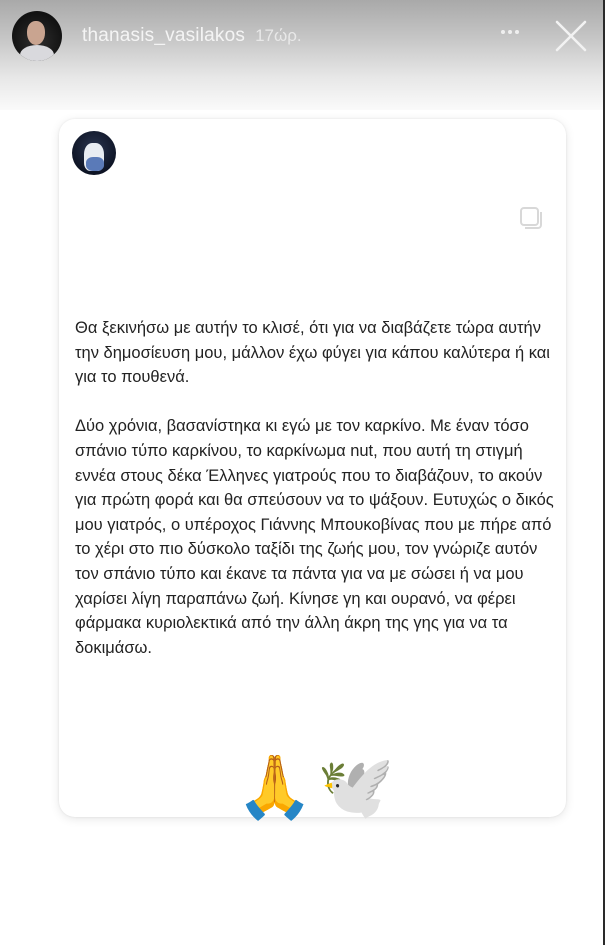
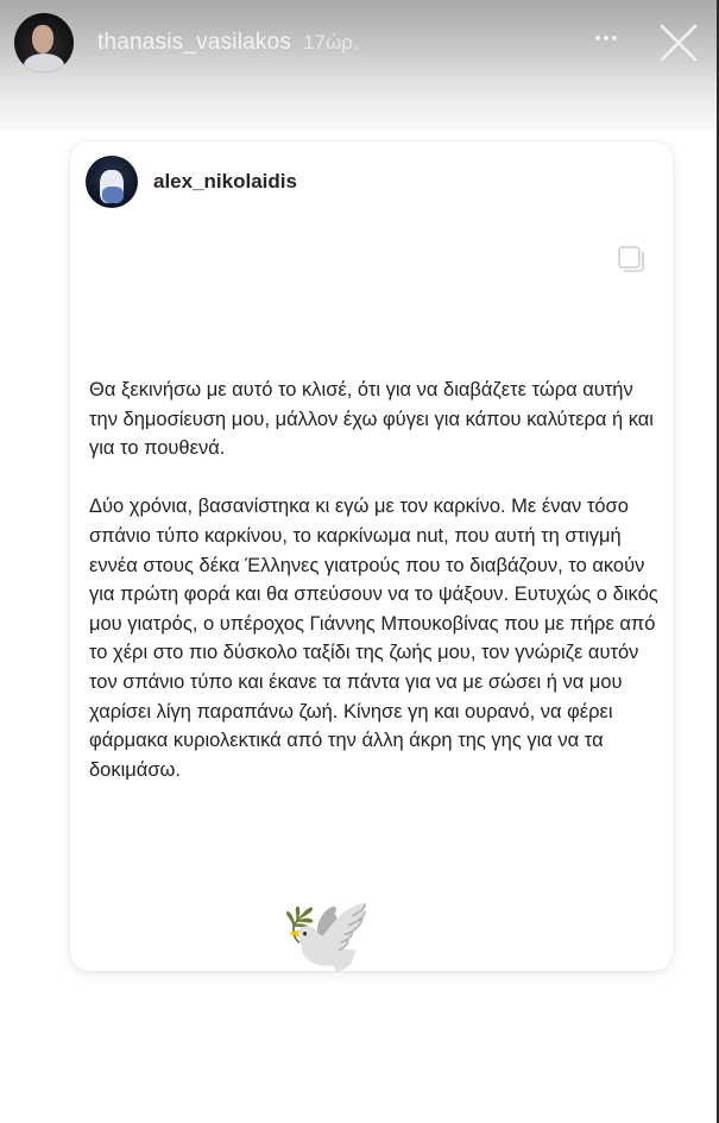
  thanasis_vasilakos
  17ώρ.
+ alex_nikolaidis
- Θα ξεκινήσω με αυτήν το κλισέ, ότι για να διαβάζετε τώρα αυτήν την δημοσίευση μου, μάλλον έχω φύγει για κάπου καλύτερα ή και για το πουθενά.
+ Θα ξεκινήσω με αυτό το κλισέ, ότι για να διαβάζετε τώρα αυτήν την δημοσίευση μου, μάλλον έχω φύγει για κάπου καλύτερα ή και για το πουθενά.
  Δύο χρόνια, βασανίστηκα κι εγώ με τον καρκίνο. Με έναν τόσο σπάνιο τύπο καρκίνου, το καρκίνωμα nut, που αυτή τη στιγμή εννέα στους δέκα Έλληνες γιατρούς που το διαβάζουν, το ακούν για πρώτη φορά και θα σπεύσουν να το ψάξουν. Ευτυχώς ο δικός μου γιατρός, ο υπέροχος Γιάννης Μπουκοβίνας που με πήρε από το χέρι στο πιο δύσκολο ταξίδι της ζωής μου, τον γνώριζε αυτόν τον σπάνιο τύπο και έκανε τα πάντα για να με σώσει ή να μου χαρίσει λίγη παραπάνω ζωή. Κίνησε γη και ουρανό, να φέρει φάρμακα κυριολεκτικά από την άλλη άκρη της γης για να τα δοκιμάσω.
- 🙏
  🕊️
